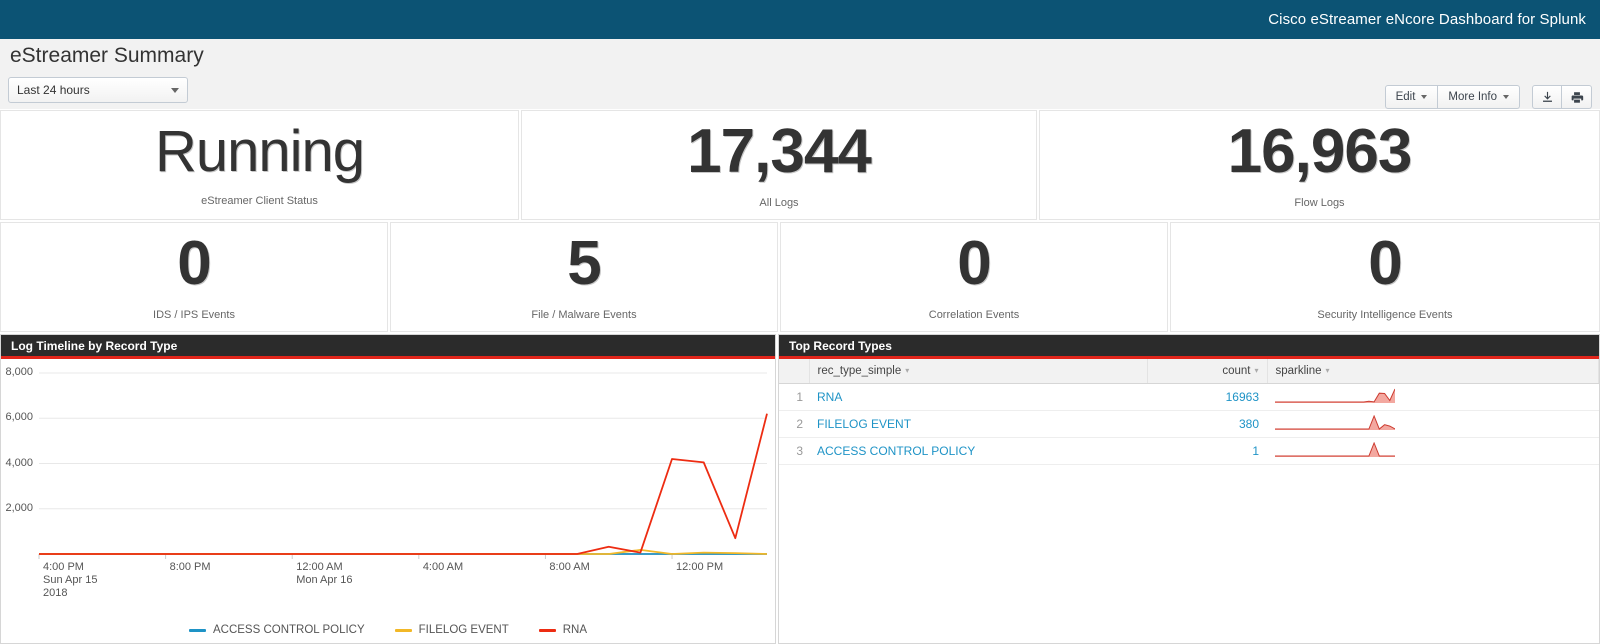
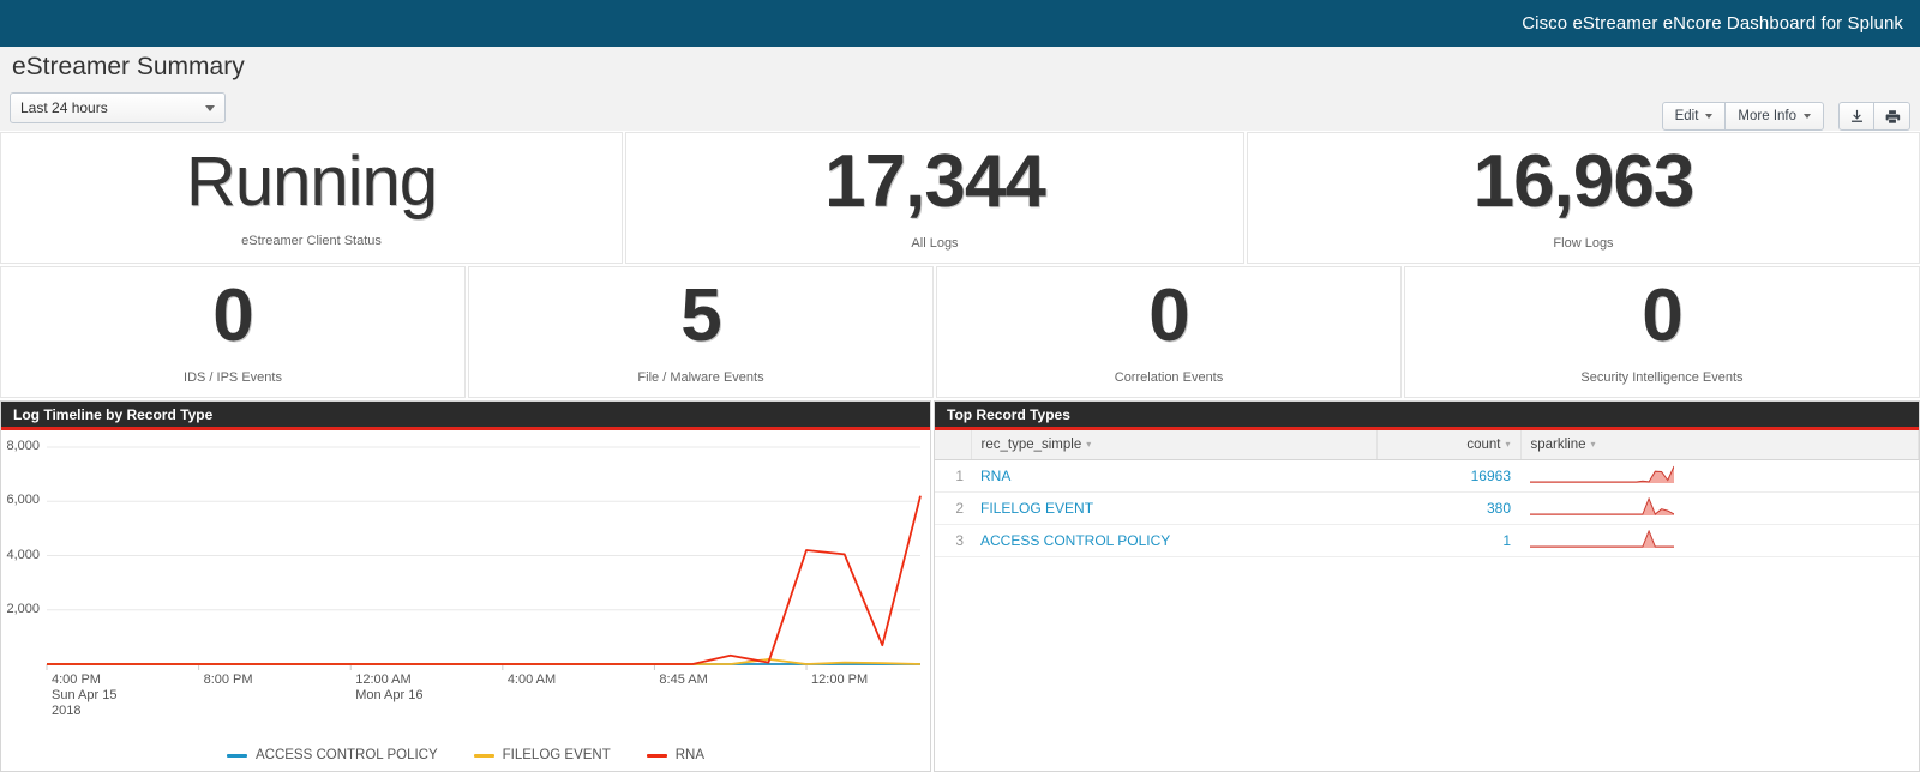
  Cisco eStreamer eNcore Dashboard for Splunk
  eStreamer Summary
  Last 24 hours
  Edit
  More Info
  Running
  eStreamer Client Status
  17,344
  All Logs
  16,963
  Flow Logs
  0
  IDS / IPS Events
  5
  File / Malware Events
  0
  Correlation Events
  0
  Security Intelligence Events
  Log Timeline by Record Type
  2,000
  4,000
  6,000
  8,000
  4:00 PM
  Sun Apr 15
  2018
  8:00 PM
  12:00 AM
  Mon Apr 16
  4:00 AM
- 8:00 AM
+ 8:45 AM
  12:00 PM
  ACCESS CONTROL POLICY
  FILELOG EVENT
  RNA
  Top Record Types
  	rec_type_simple ▾	count ▾	sparkline ▾
  1	RNA	16963
  2	FILELOG EVENT	380
  3	ACCESS CONTROL POLICY	1
